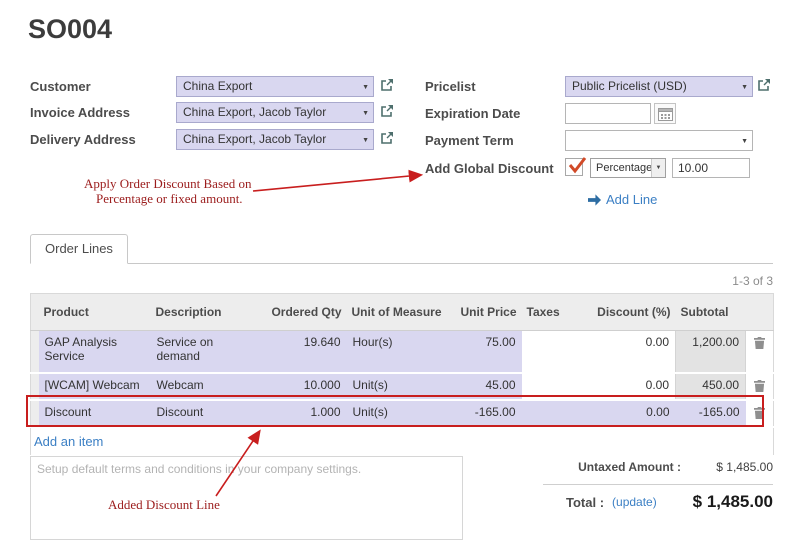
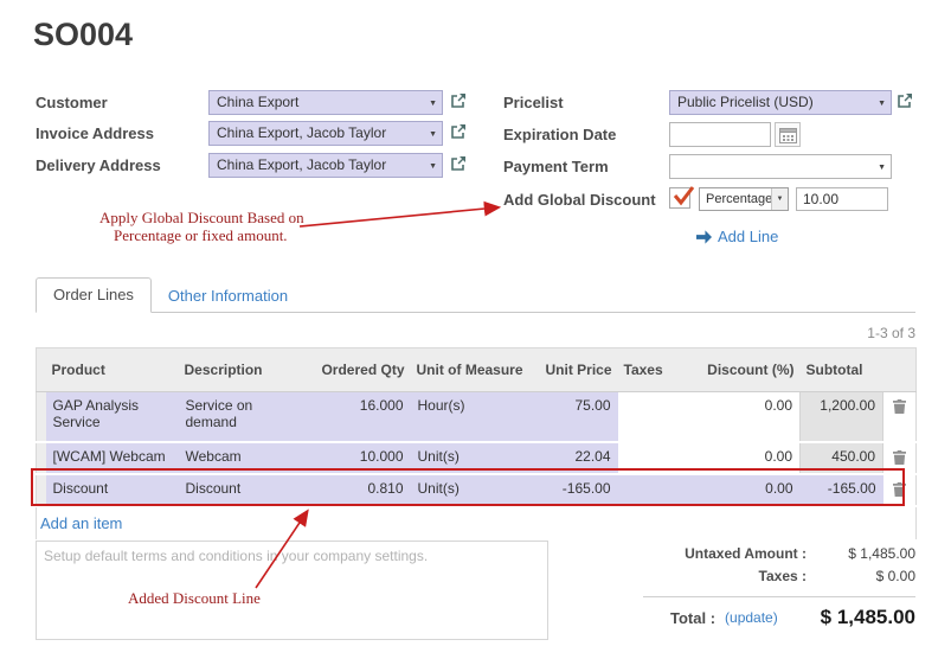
  SO004
  Customer
  China Export
  Invoice Address
  China Export, Jacob Taylor
  Delivery Address
  China Export, Jacob Taylor
  Pricelist
  Public Pricelist (USD)
  Expiration Date
  Payment Term
  Add Global Discount
  Percentage
  10.00
  Add Line
- Apply Order Discount Based on
+ Apply Global Discount Based on
  Percentage or fixed amount.
  Order Lines
+ Other Information
  1-3 of 3
  	Product	Description	Ordered Qty	Unit of Measure	Unit Price	Taxes	Discount (%)	Subtotal
- 	GAP Analysis Service	Service on demand	19.640	Hour(s)	75.00		0.00	1,200.00
+ 	GAP Analysis Service	Service on demand	16.000	Hour(s)	75.00		0.00	1,200.00
- 	[WCAM] Webcam	Webcam	10.000	Unit(s)	45.00		0.00	450.00
+ 	[WCAM] Webcam	Webcam	10.000	Unit(s)	22.04		0.00	450.00
- 	Discount	Discount	1.000	Unit(s)	-165.00		0.00	-165.00
+ 	Discount	Discount	0.810	Unit(s)	-165.00		0.00	-165.00
  Add an item
  Setup default terms and conditions in your company settings.
  Added Discount Line
  Untaxed Amount :
  $ 1,485.00
+ Taxes :
+ $ 0.00
  Total :
  (update)
  $ 1,485.00
